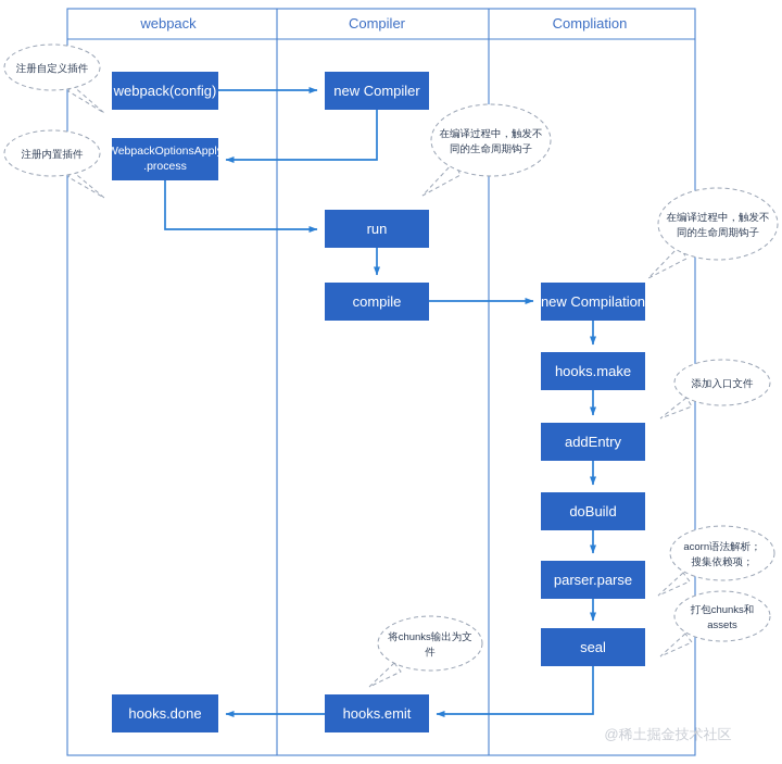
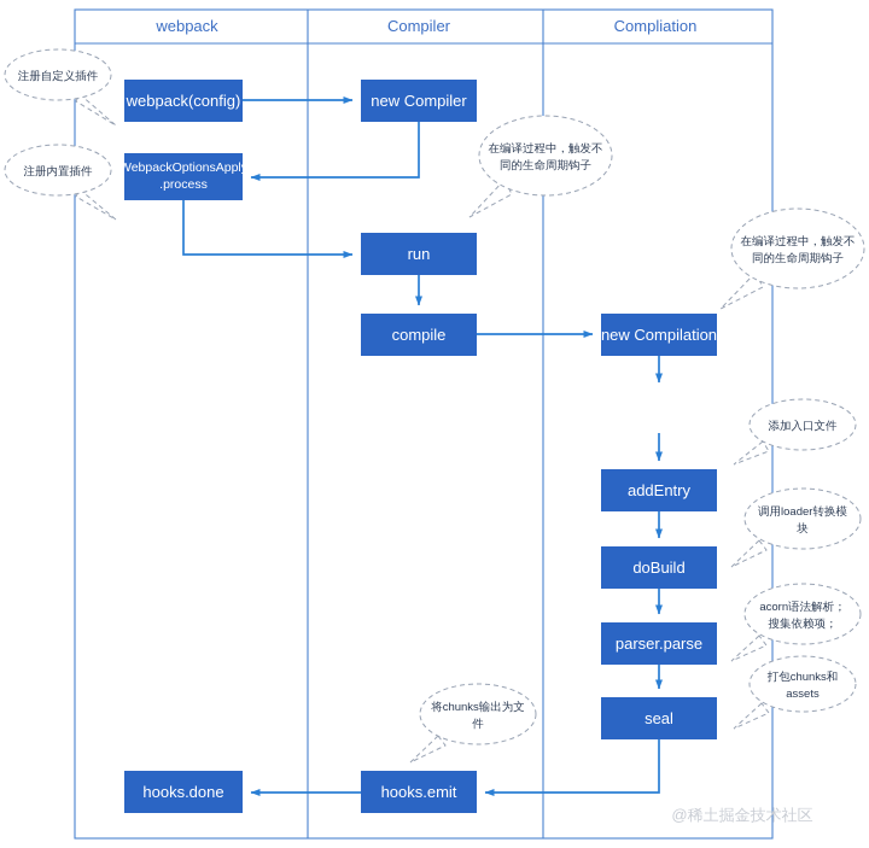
  webpack
  Compiler
  Compliation
  webpack(config)
  WebpackOptionsApply
  .process
  new Compiler
  run
  compile
  new Compilation
- hooks.make
  addEntry
  doBuild
  parser.parse
  seal
  hooks.emit
  hooks.done
  注册自定义插件
  注册内置插件
  在编译过程中，触发不
  同的生命周期钩子
  在编译过程中，触发不
  同的生命周期钩子
  添加入口文件
+ 调用loader转换模
+ 块
  acorn语法解析；
  搜集依赖项；
  打包chunks和
  assets
  将chunks输出为文
  件
  @稀土掘金技术社区
